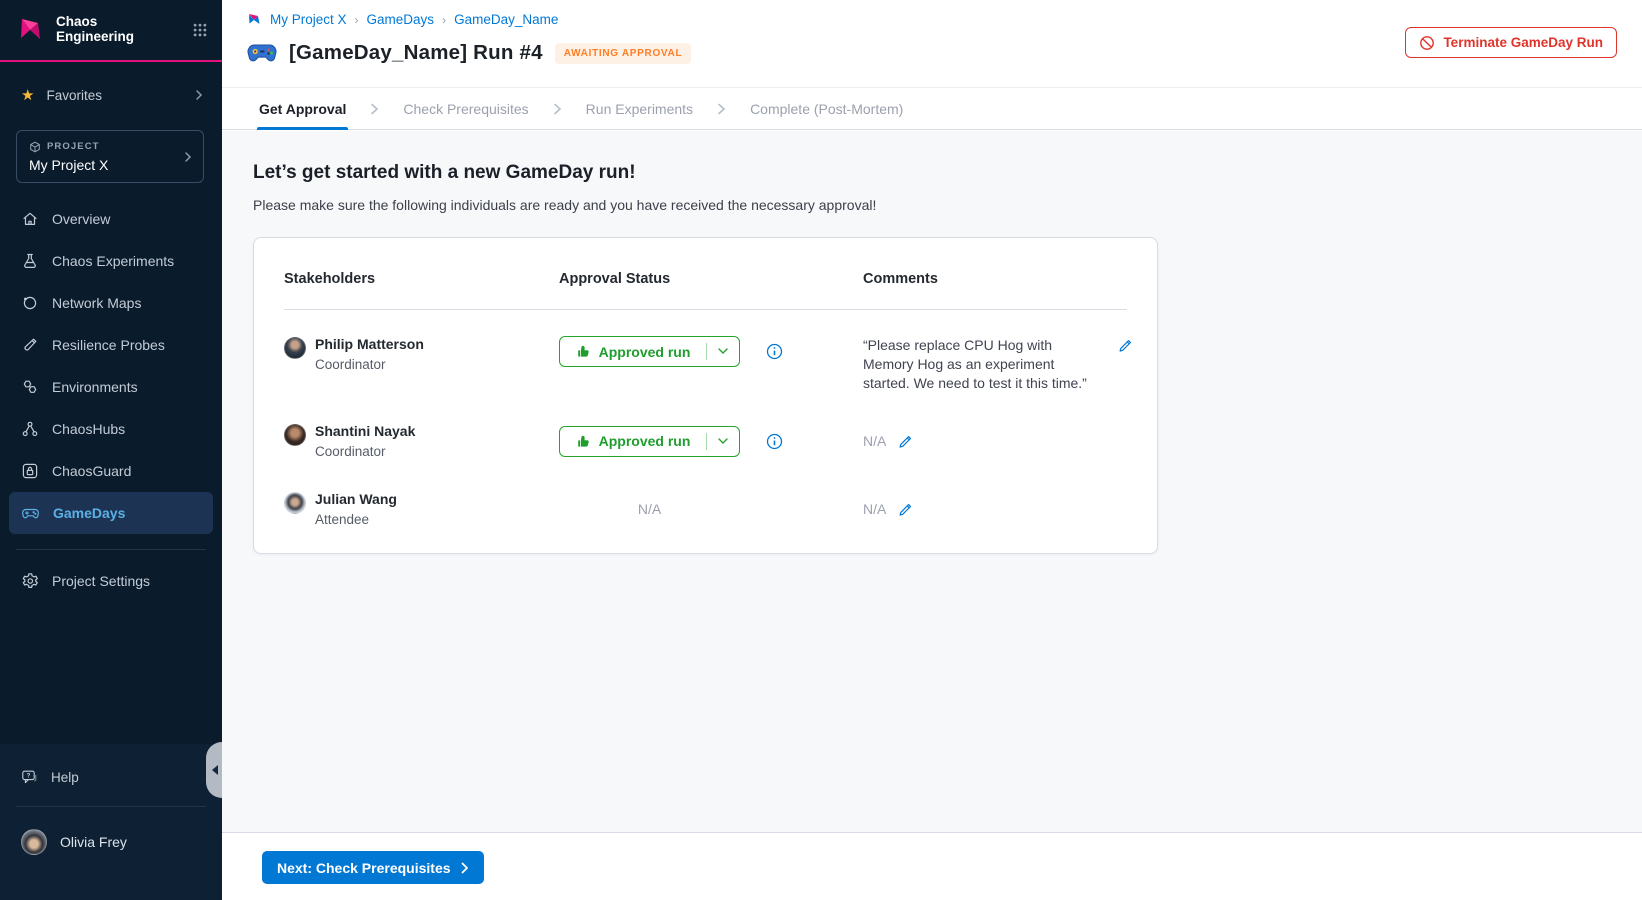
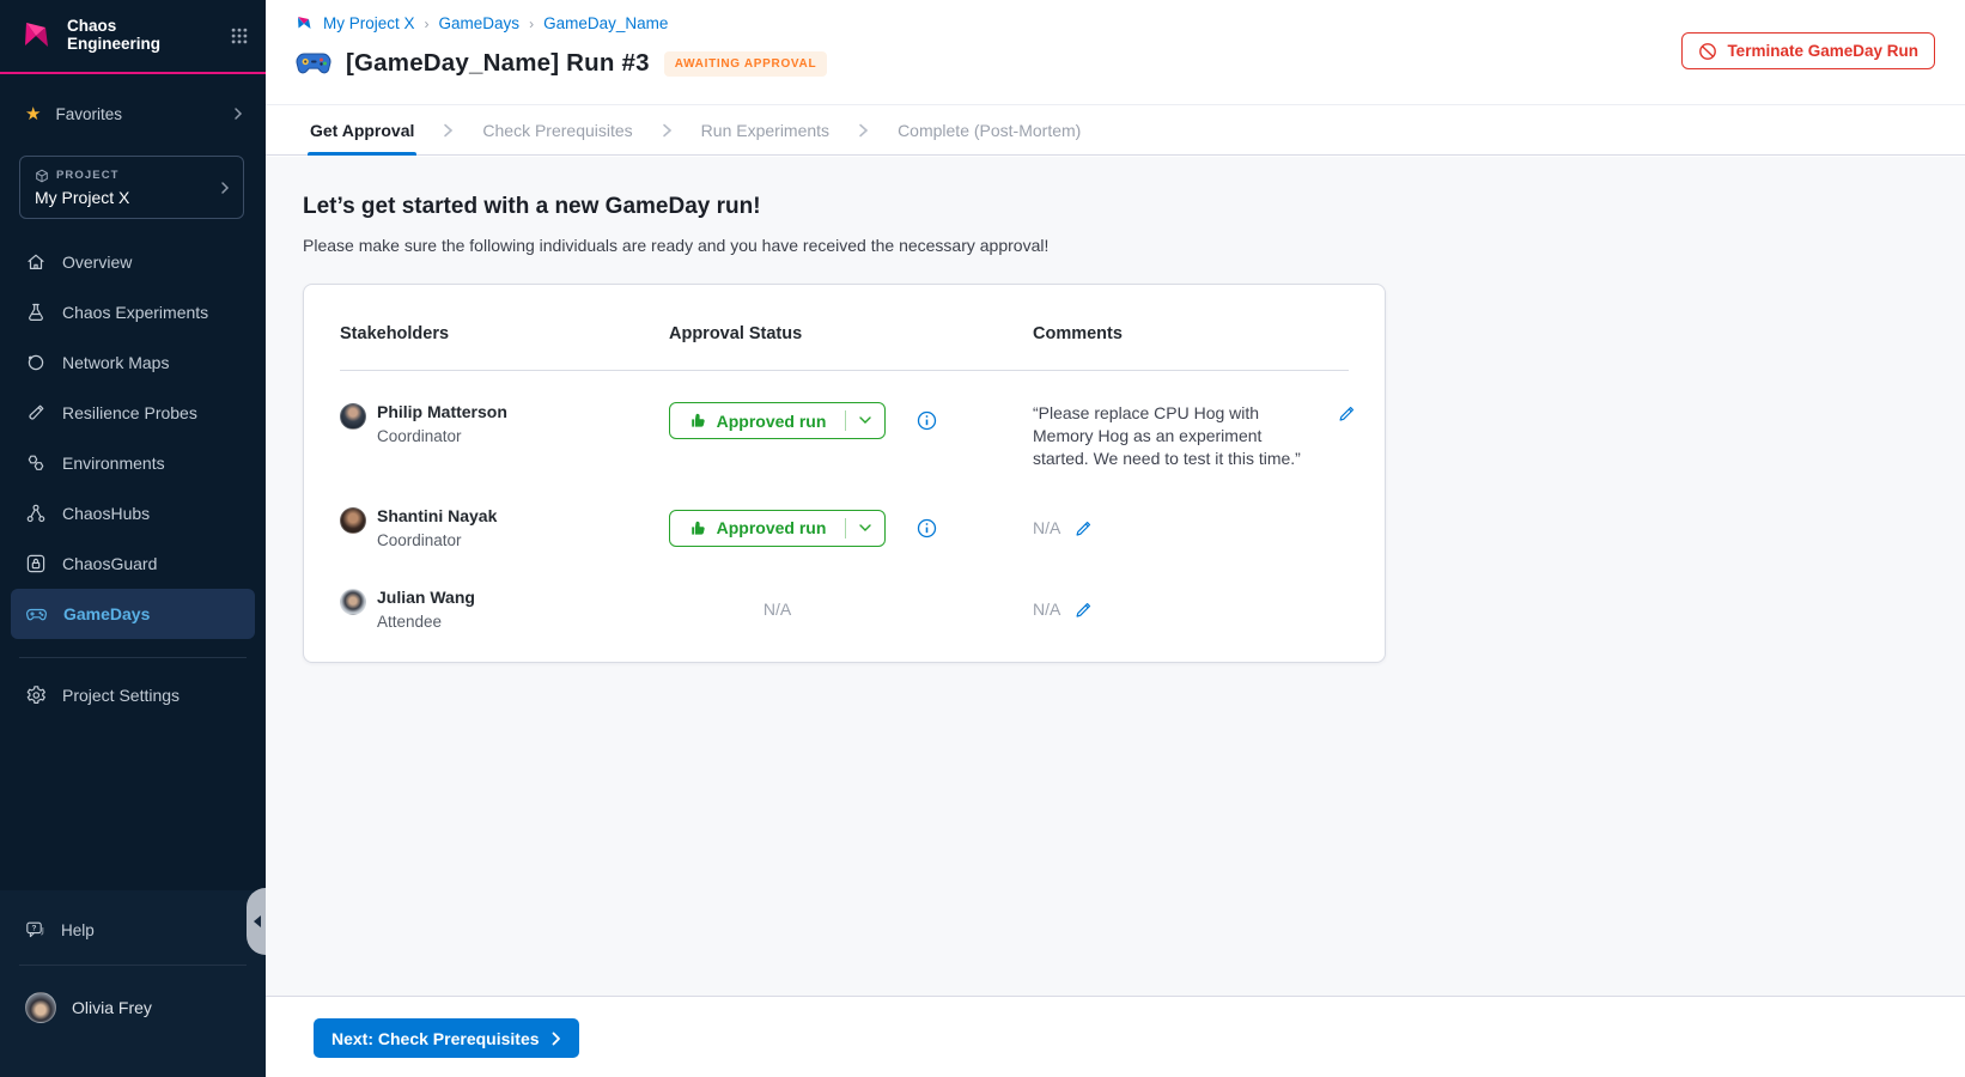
  Chaos Engineering
  ★
  Favorites
  PROJECT
  My Project X
  Overview
  Chaos Experiments
  Network Maps
  Resilience Probes
  Environments
  ChaosHubs
  ChaosGuard
  GameDays
  Project Settings
  Help
  Olivia Frey
  My Project X
  ›
  GameDays
  ›
  GameDay_Name
- [GameDay_Name] Run #4
+ [GameDay_Name] Run #3
  AWAITING APPROVAL
  Terminate GameDay Run
  Get Approval
  Check Prerequisites
  Run Experiments
  Complete (Post-Mortem)
  Let’s get started with a new GameDay run!
  Please make sure the following individuals are ready and you have received the necessary approval!
  Stakeholders
  Approval Status
  Comments
  Philip Matterson
  Coordinator
  Approved run
  “Please replace CPU Hog with Memory Hog as an experiment started. We need to test it this time.”
  Shantini Nayak
  Coordinator
  Approved run
  N/A
  Julian Wang
  Attendee
  N/A
  N/A
  Next: Check Prerequisites
